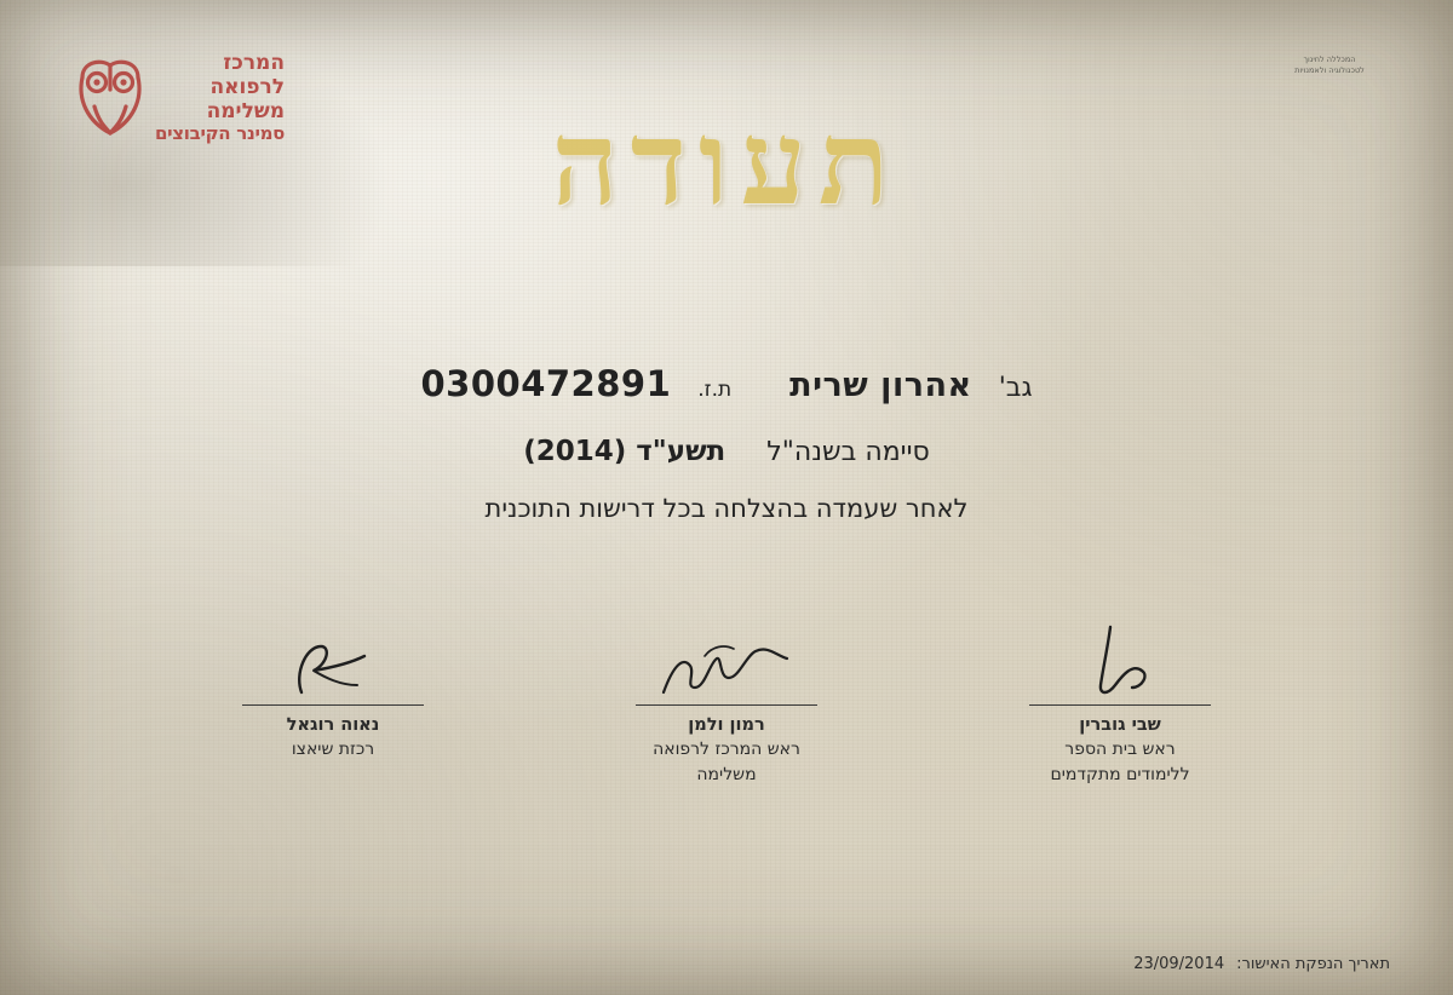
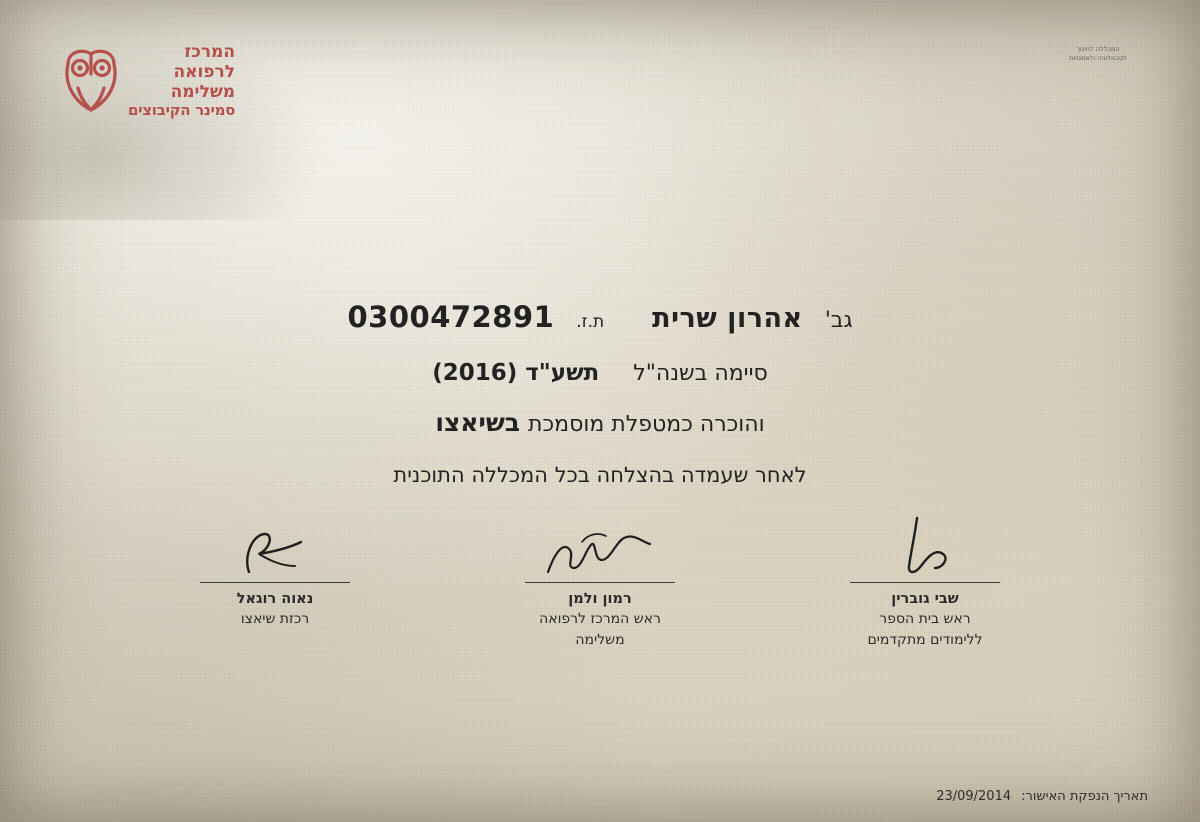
  המרכז
  לרפואה
  משלימה
  סמינר הקיבוצים
  המכללה לחינוך
  לטכנולוגיה ולאמנויות
- תעודה
  גב'
  אהרון שרית
  ת.ז.
  0300472891
  סיימה בשנה"ל
- תשע"ד (2014)
+ תשע"ד (2016)
+ והוכרה כמטפלת מוסמכת
+ בשיאצו
- לאחר שעמדה בהצלחה בכל דרישות התוכנית
+ לאחר שעמדה בהצלחה בכל המכללה התוכנית
  נאוה רוגאל
  רכזת שיאצו
  רמון ולמן
  ראש המרכז לרפואה
  משלימה
  שבי גוברין
  ראש בית הספר
  ללימודים מתקדמים
  תאריך הנפקת האישור:
  23/09/2014
